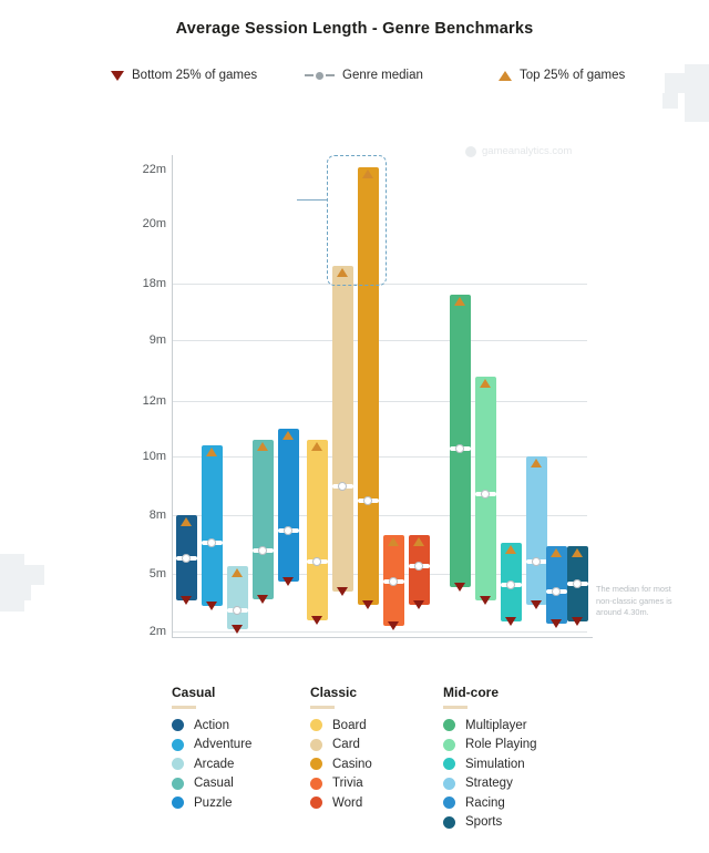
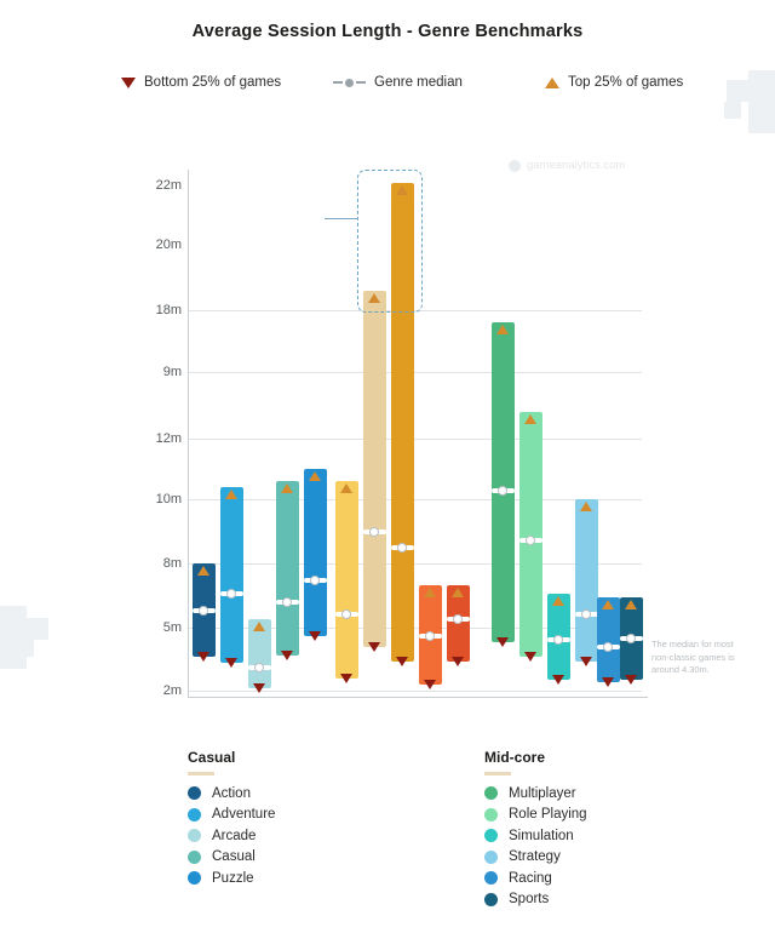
  Average Session Length - Genre Benchmarks
  Bottom 25% of games
  Genre median
  Top 25% of games
  22m
  20m
  18m
  9m
  12m
  10m
  8m
  5m
  2m
  gameanalytics.com
  The median for most non-classic games is around 4.30m.
  Casual
  Action
  Adventure
  Arcade
  Casual
  Puzzle
- Classic
- Board
- Card
- Casino
- Trivia
- Word
  Mid-core
  Multiplayer
  Role Playing
  Simulation
  Strategy
  Racing
  Sports
